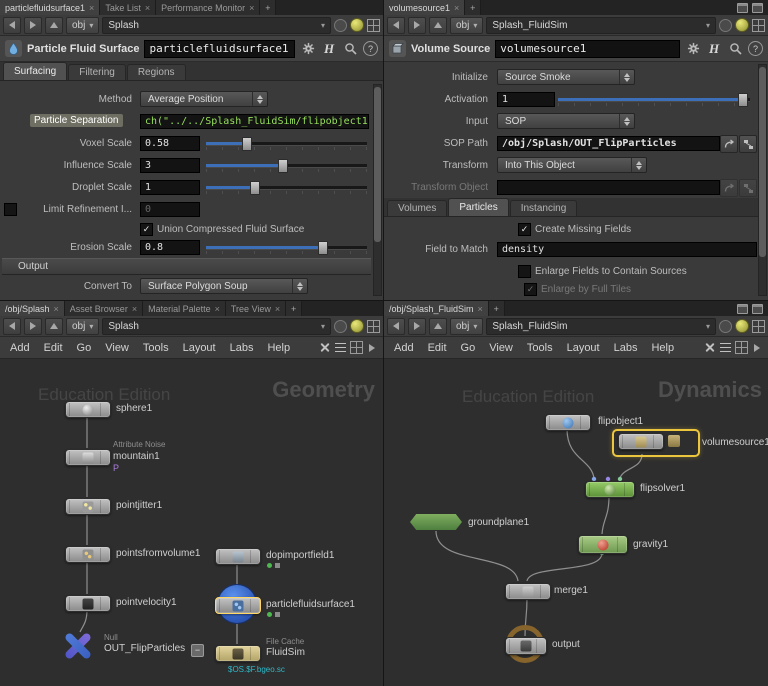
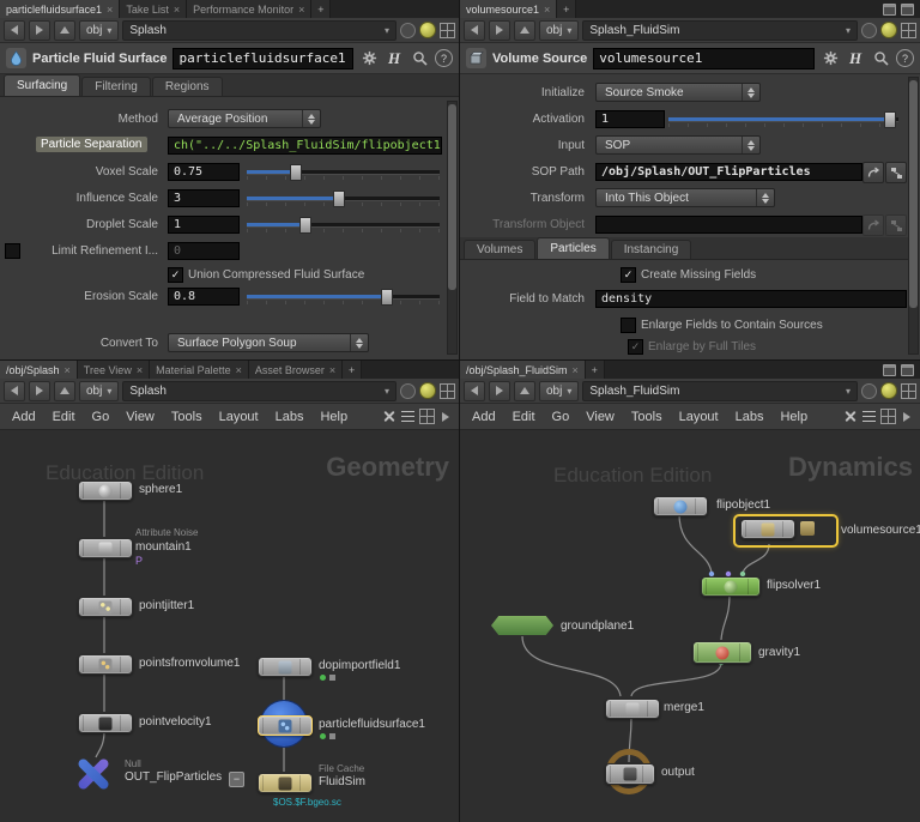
  particlefluidsurface1
  ×
  Take List
  ×
  Performance Monitor
  ×
  +
  obj
  ▾
  Splash
  ▾
  Particle Fluid Surface
  particlefluidsurface1
  H
  ?
  Surfacing
  Filtering
  Regions
  Method
  Average Position
  Particle Separation
  ch("../../Splash_FluidSim/flipobject1
  Voxel Scale
- 0.58
+ 0.75
  Influence Scale
  3
  Droplet Scale
  1
  Limit Refinement I...
  0
  ✓
  Union Compressed Fluid Surface
  Erosion Scale
  0.8
- Output
  Convert To
  Surface Polygon Soup
  volumesource1
  ×
  +
  obj
  ▾
  Splash_FluidSim
  ▾
  Volume Source
  volumesource1
  H
  ?
  Initialize
  Source Smoke
  Activation
  1
  Input
  SOP
  SOP Path
  /obj/Splash/OUT_FlipParticles
  Transform
  Into This Object
  Transform Object
  Volumes
  Particles
  Instancing
  ✓
  Create Missing Fields
  Field to Match
  density
  Enlarge Fields to Contain Sources
  ✓
  Enlarge by Full Tiles
  /obj/Splash
  ×
- Asset Browser
+ Tree View
  ×
  Material Palette
  ×
- Tree View
+ Asset Browser
  ×
  +
  obj
  ▾
  Splash
  ▾
  Add
  Edit
  Go
  View
  Tools
  Layout
  Labs
  Help
  Education Edition
  Geometry
  sphere1
  Attribute Noise
  mountain1
  P
  pointjitter1
  pointsfromvolume1
  pointvelocity1
  Null
  OUT_FlipParticles
  −
  dopimportfield1
  particlefluidsurface1
  File Cache
  FluidSim
  $OS.$F.bgeo.sc
  /obj/Splash_FluidSim
  ×
  +
  obj
  ▾
  Splash_FluidSim
  ▾
  Add
  Edit
  Go
  View
  Tools
  Layout
  Labs
  Help
  Dynamics
  flipobject1
  volumesource1
  flipsolver1
  groundplane1
  gravity1
  merge1
  output
